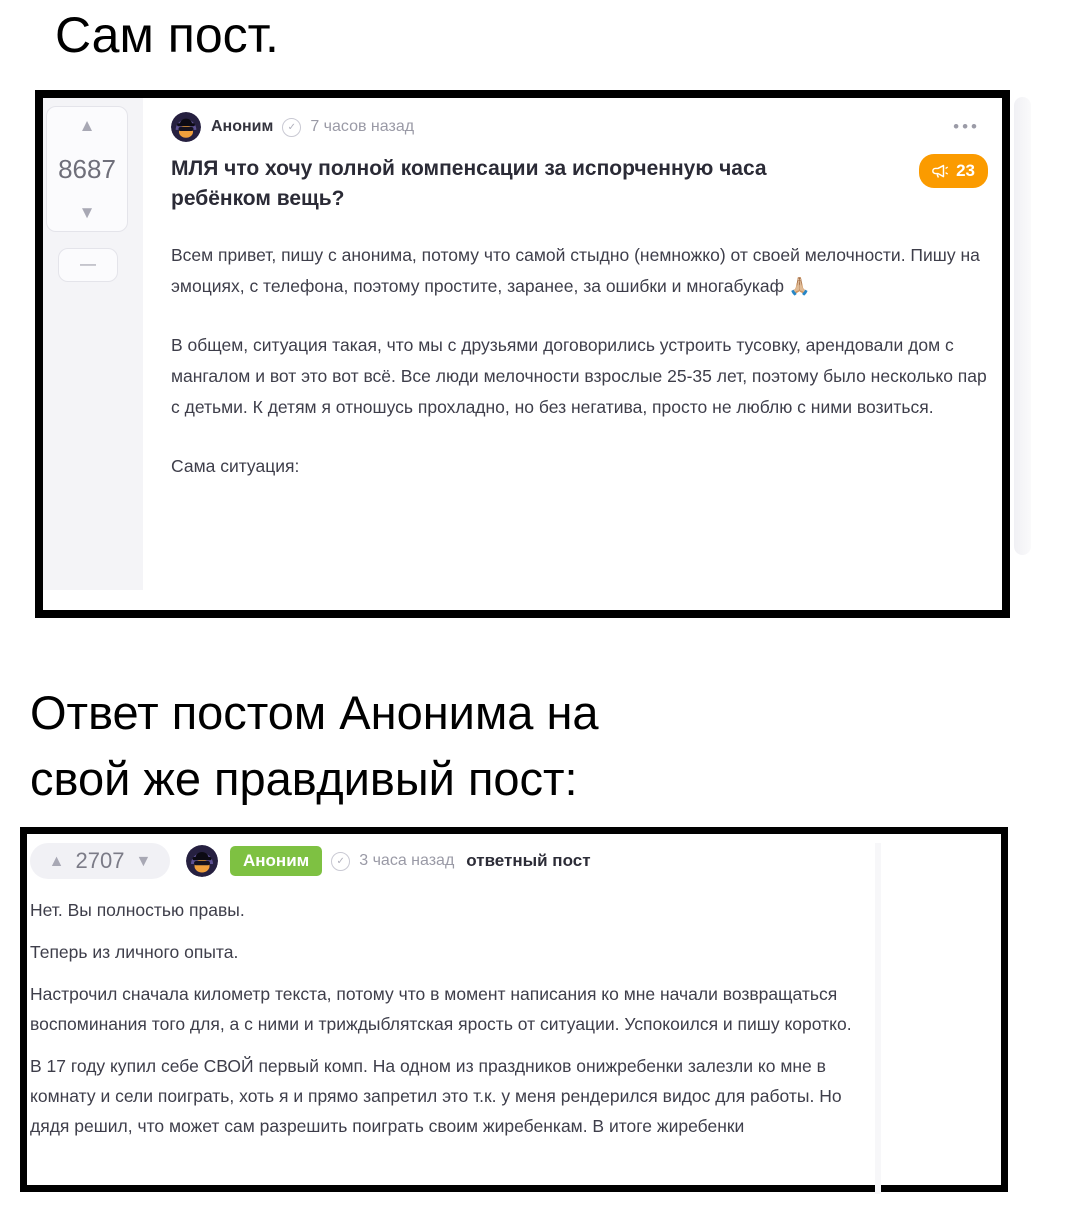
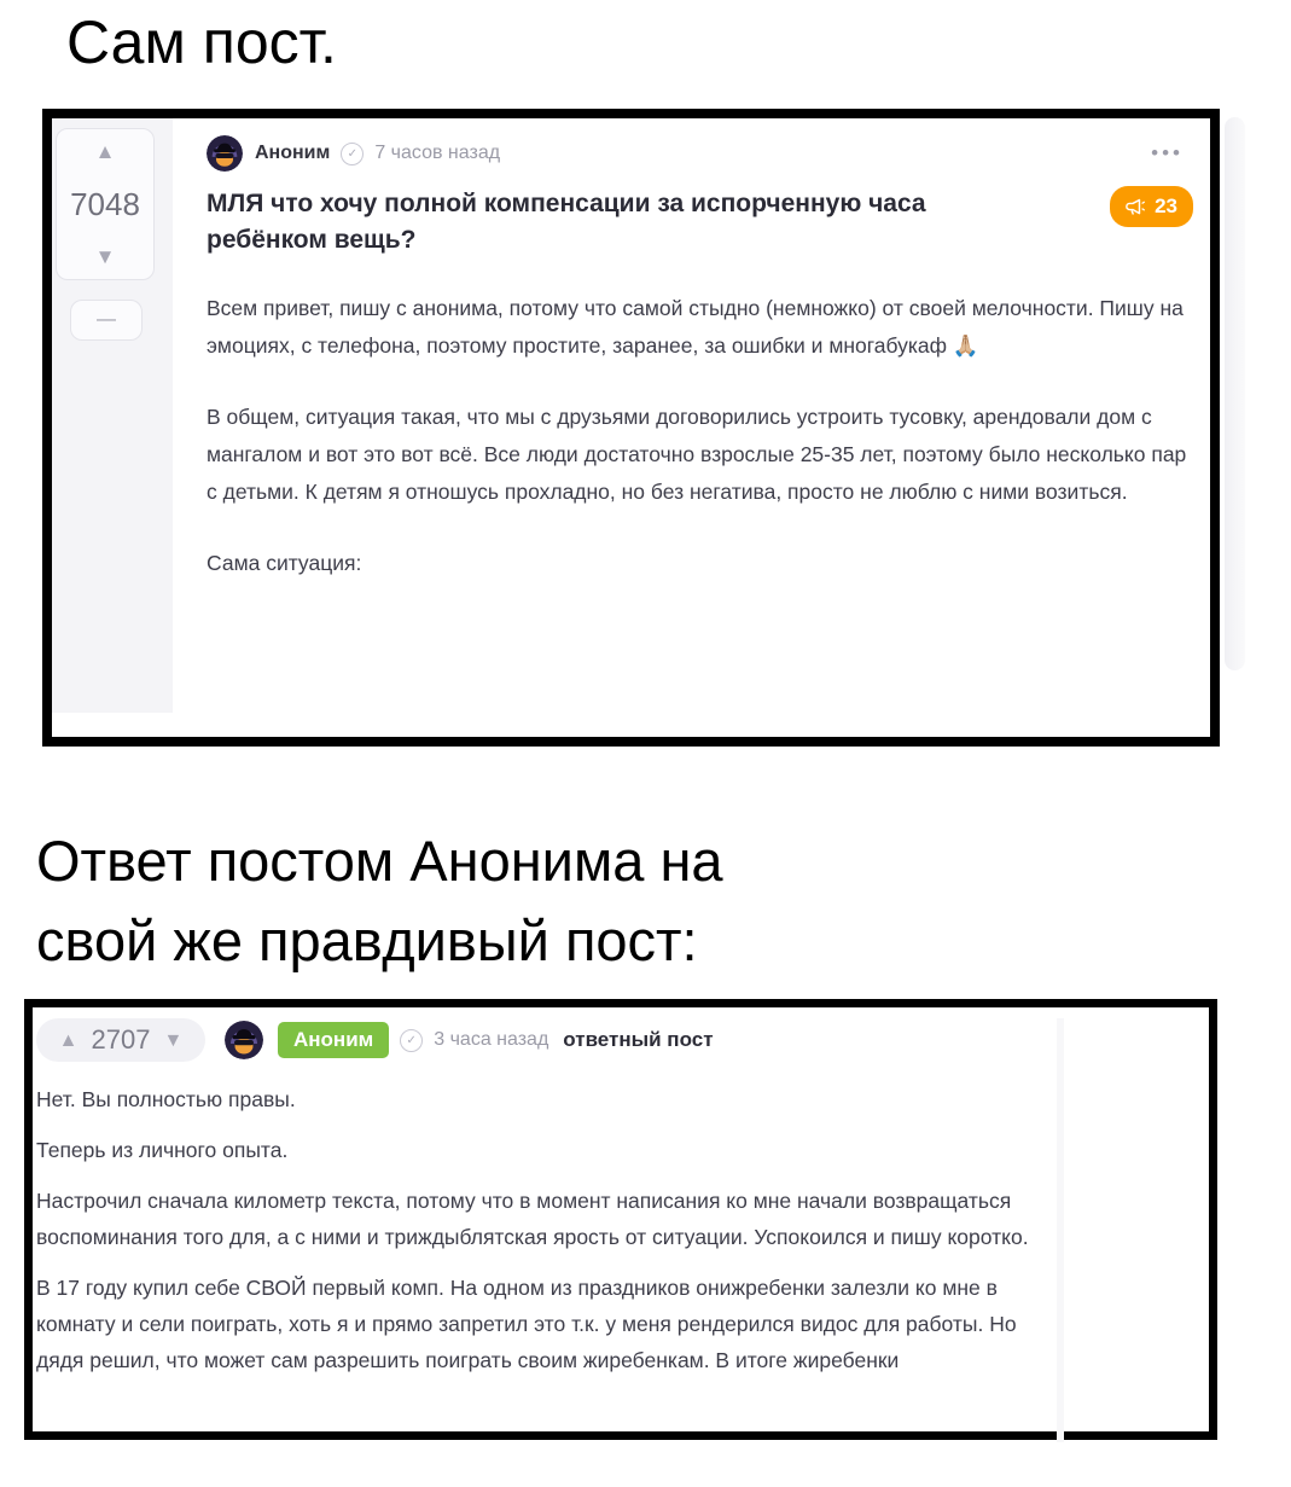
  Сам пост.
  ▲
- 8687
+ 7048
  ▼
  —
  Аноним
  ✓
  7 часов назад
  •••
  МЛЯ что хочу полной компенсации за испорченную часа
  ребёнком вещь?
  23
  Всем привет, пишу с анонима, потому что самой стыдно (немножко) от своей мелочности. Пишу на эмоциях, с телефона, поэтому простите, заранее, за ошибки и многабукаф 🙏🏼
- В общем, ситуация такая, что мы с друзьями договорились устроить тусовку, арендовали дом с мангалом и вот это вот всё. Все люди мелочности взрослые 25-35 лет, поэтому было несколько пар с детьми. К детям я отношусь прохладно, но без негатива, просто не люблю с ними возиться.
+ В общем, ситуация такая, что мы с друзьями договорились устроить тусовку, арендовали дом с мангалом и вот это вот всё. Все люди достаточно взрослые 25-35 лет, поэтому было несколько пар с детьми. К детям я отношусь прохладно, но без негатива, просто не люблю с ними возиться.
  Сама ситуация:
  Ответ постом Анонима на
  свой же правдивый пост:
  ▲
  2707
  ▼
  Аноним
  ✓
  3 часа назад
  ответный пост
  Нет. Вы полностью правы.
  Теперь из личного опыта.
  Настрочил сначала километр текста, потому что в момент написания ко мне начали возвращаться воспоминания того для, а с ними и триждыблятская ярость от ситуации. Успокоился и пишу коротко.
  В 17 году купил себе СВОЙ первый комп. На одном из праздников онижребенки залезли ко мне в комнату и сели поиграть, хоть я и прямо запретил это т.к. у меня рендерился видос для работы. Но дядя решил, что может сам разрешить поиграть своим жиребенкам. В итоге жиребенки
